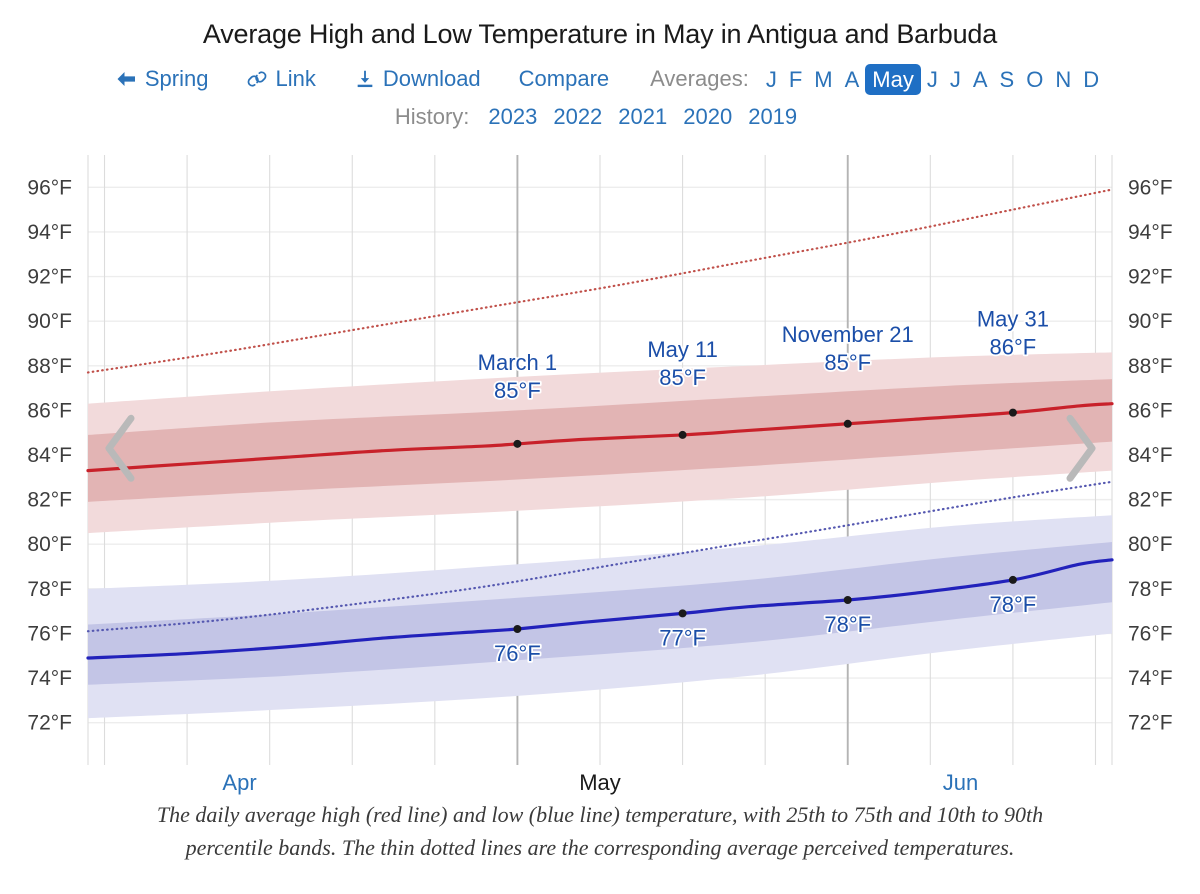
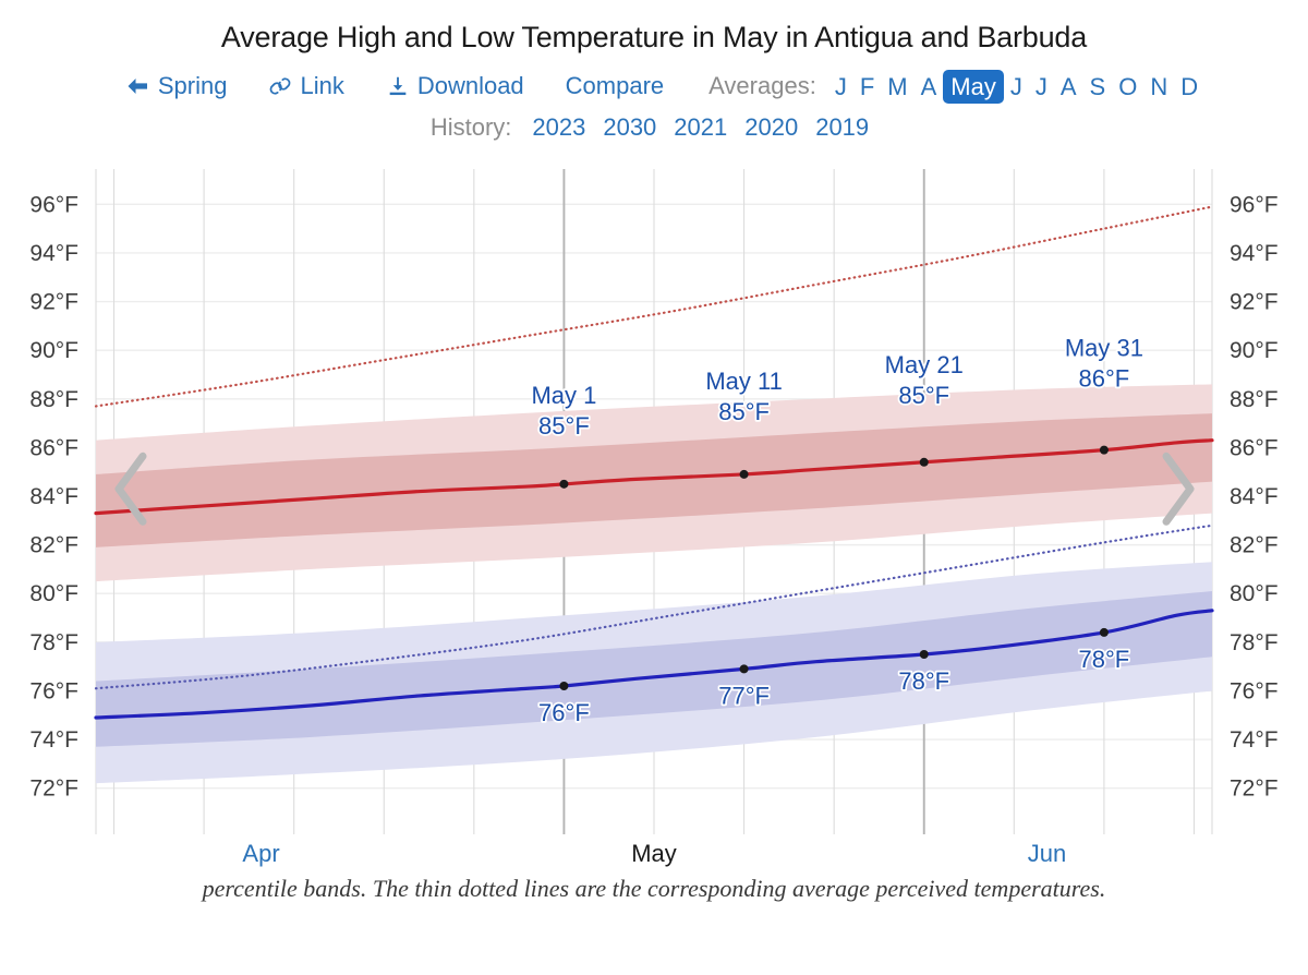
  Average High and Low Temperature in May in Antigua and Barbuda
  Spring
  Link
  Download
  Compare
  Averages:
  J
  F
  M
  A
  May
  J
  J
  A
  S
  O
  N
  D
  History:
  2023
- 2022
+ 2030
  2021
  2020
  2019
  96°F
  94°F
  92°F
  90°F
  88°F
  86°F
  84°F
  82°F
  80°F
  78°F
  76°F
  74°F
  72°F
  96°F
  94°F
  92°F
  90°F
  88°F
  86°F
  84°F
  82°F
  80°F
  78°F
  76°F
  74°F
  72°F
  Apr
  May
  Jun
- March 1
+ May 1
  85°F
  76°F
  May 11
  85°F
  77°F
- November 21
+ May 21
  85°F
  78°F
  May 31
  86°F
  78°F
- The daily average high (red line) and low (blue line) temperature, with 25th to 75th and 10th to 90th
  percentile bands. The thin dotted lines are the corresponding average perceived temperatures.
